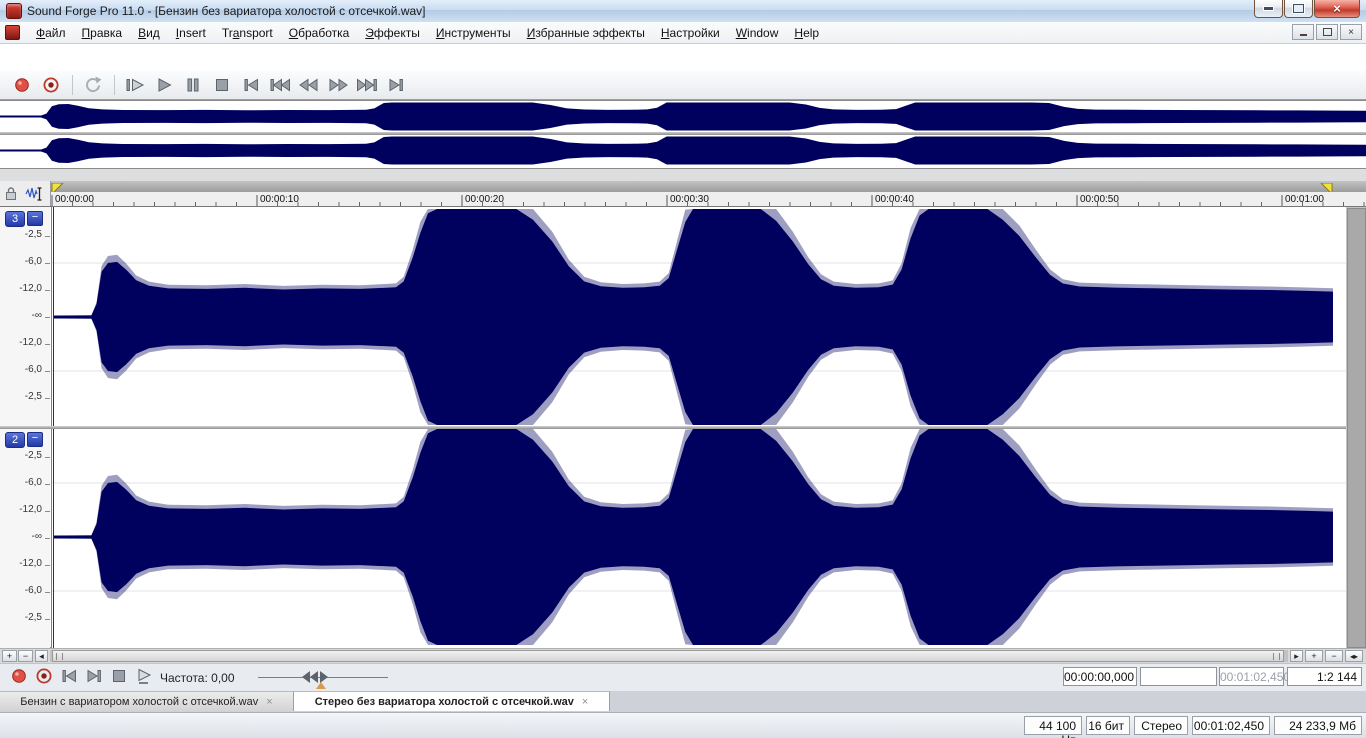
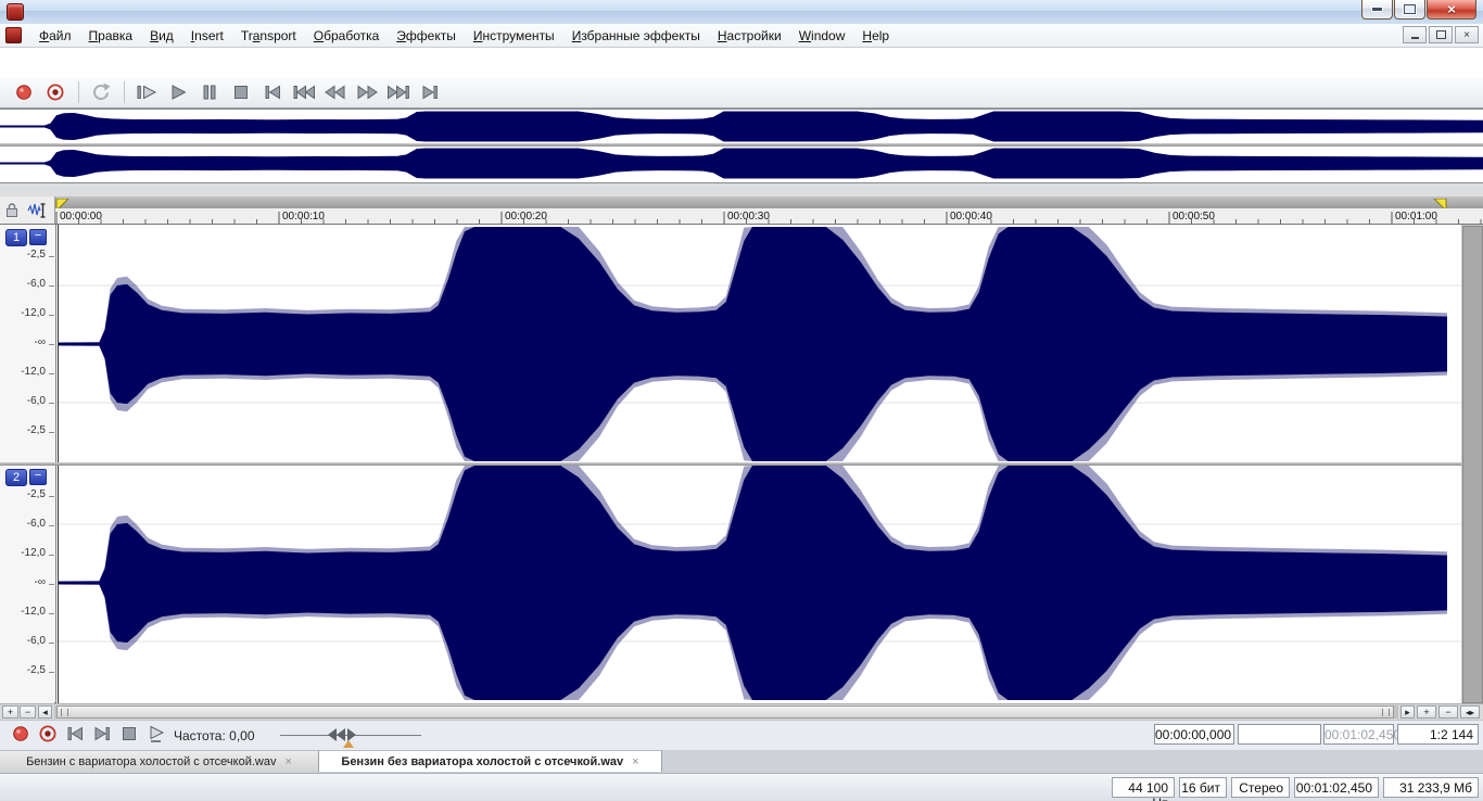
- Sound Forge Pro 11.0 - [Бензин без вариатора холостой с отсечкой.wav]
  ×
  Файл
  Правка
  Вид
  Insert
  Transport
  Обработка
  Эффекты
  Инструменты
  Избранные эффекты
  Настройки
  Window
  Help
  ×
  00:00:00
  00:00:10
  00:00:20
  00:00:30
  00:00:40
  00:00:50
  00:01:00
- 3
+ 1
  −
  -2,5
  -6,0
  -12,0
  -∞
  -12,0
  -6,0
  -2,5
  2
  −
  -2,5
  -6,0
  -12,0
  -∞
  -12,0
  -6,0
  -2,5
  +
  −
  ◂
  ▸
  +
  −
  ◂▸
  Частота: 0,00
  00:00:00,000
  00:01:02,45
  1:2 144
- Бензин с вариатором холостой с отсечкой.wav
+ Бензин с вариатора холостой с отсечкой.wav
  ×
- Стерео без вариатора холостой с отсечкой.wav
+ Бензин без вариатора холостой с отсечкой.wav
  ×
- 24 233,9 Мб
+ 31 233,9 Мб
  00:01:02,450
  Стерео
  16 бит
  44 100
